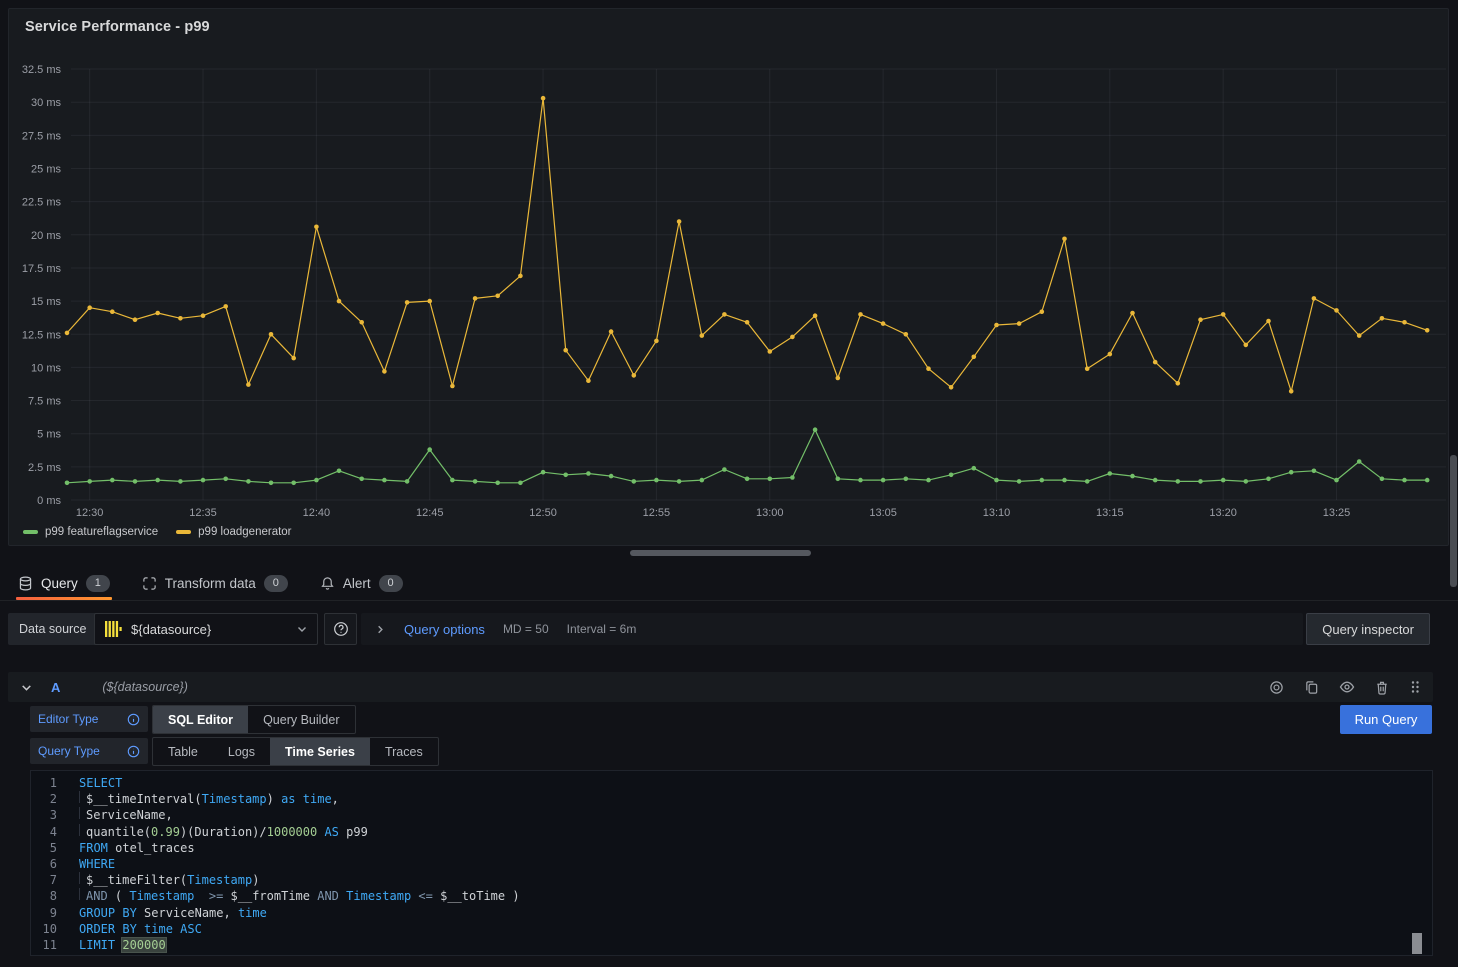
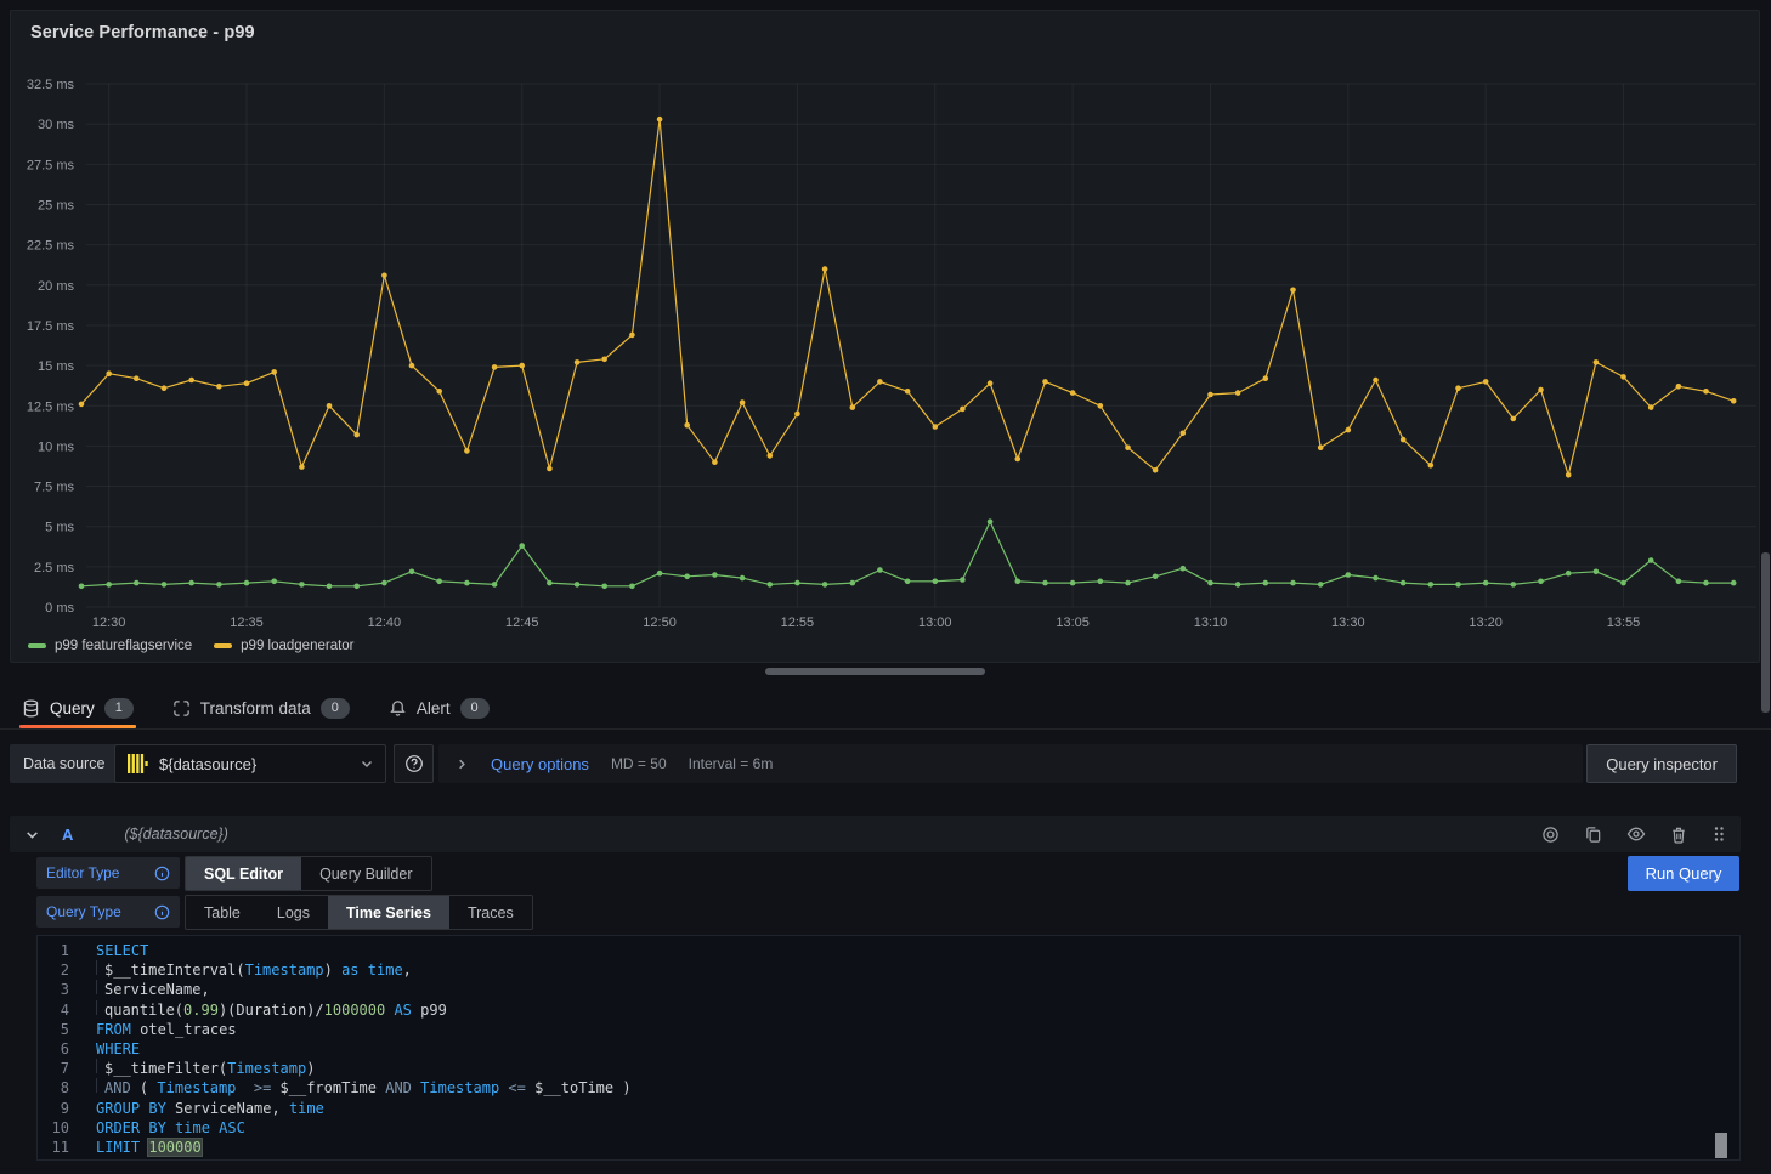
  Service Performance - p99
  0 ms
  2.5 ms
  5 ms
  7.5 ms
  10 ms
  12.5 ms
  15 ms
  17.5 ms
  20 ms
  22.5 ms
  25 ms
  27.5 ms
  30 ms
  32.5 ms
  12:30
  12:35
  12:40
  12:45
  12:50
  12:55
  13:00
  13:05
  13:10
- 13:15
+ 13:30
  13:20
- 13:25
+ 13:55
  p99 featureflagservice
  p99 loadgenerator
  Query
  1
  Transform data
  0
  Alert
  0
  Data source
  ${datasource}
  Query options
  MD = 50
  Interval = 6m
  Query inspector
  A
  (${datasource})
  Editor Type
  SQL Editor
  Query Builder
  Run Query
  Query Type
  Table
  Logs
  Time Series
  Traces
  1
  SELECT
  2
  $__timeInterval(Timestamp) as time,
  3
  ServiceName,
  4
  quantile(0.99)(Duration)/1000000 AS p99
  5
  FROM otel_traces
  6
  WHERE
  7
  $__timeFilter(Timestamp)
  8
  AND ( Timestamp >= $__fromTime AND Timestamp <= $__toTime )
  9
  GROUP BY ServiceName, time
  10
  ORDER BY time ASC
  11
- LIMIT 200000
+ LIMIT 100000
